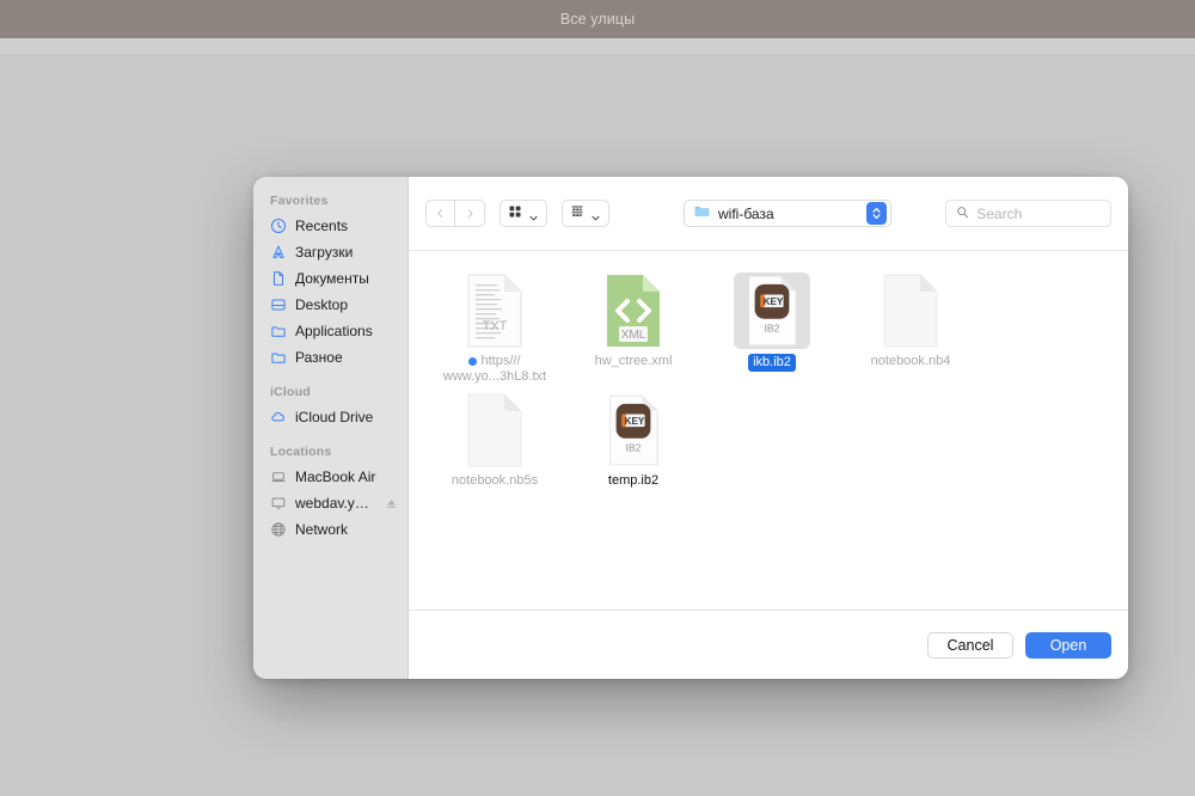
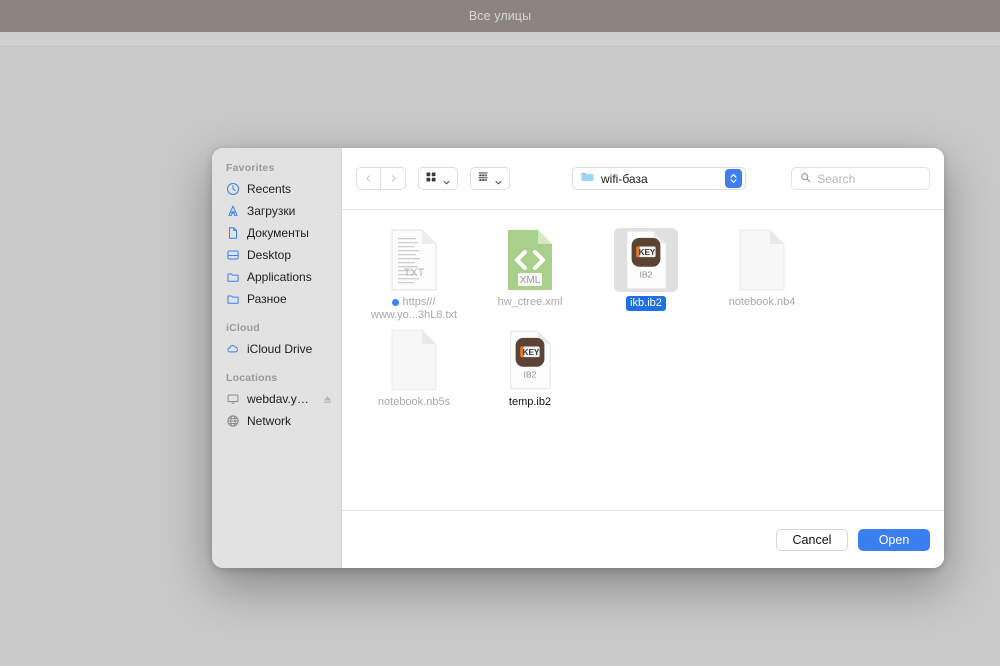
  Все улицы
  Favorites
  Recents
  Загрузки
  Документы
  Desktop
  Applications
  Разное
  iCloud
  iCloud Drive
  Locations
- MacBook Air
  webdav.yan.
  Network
  wifi-база
  Search
  TXT
  https///
  www.yo...3hL8.txt
  XML
  hw_ctree.xml
  KEY
  IB2
  ikb.ib2
  notebook.nb4
  notebook.nb5s
  KEY
  IB2
  temp.ib2
  Cancel
  Open
